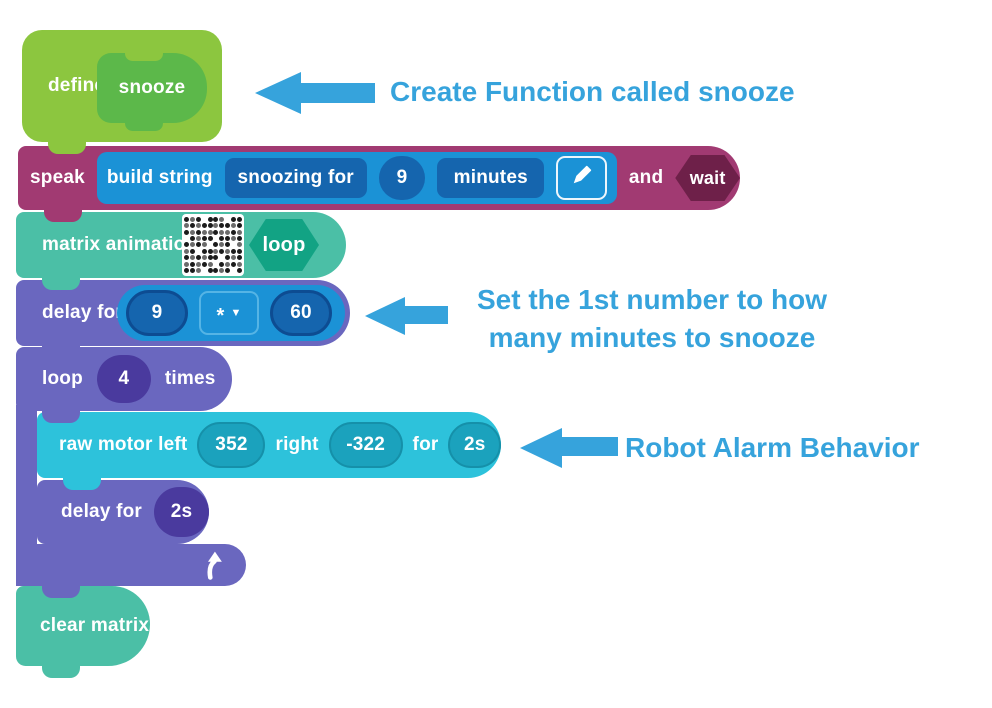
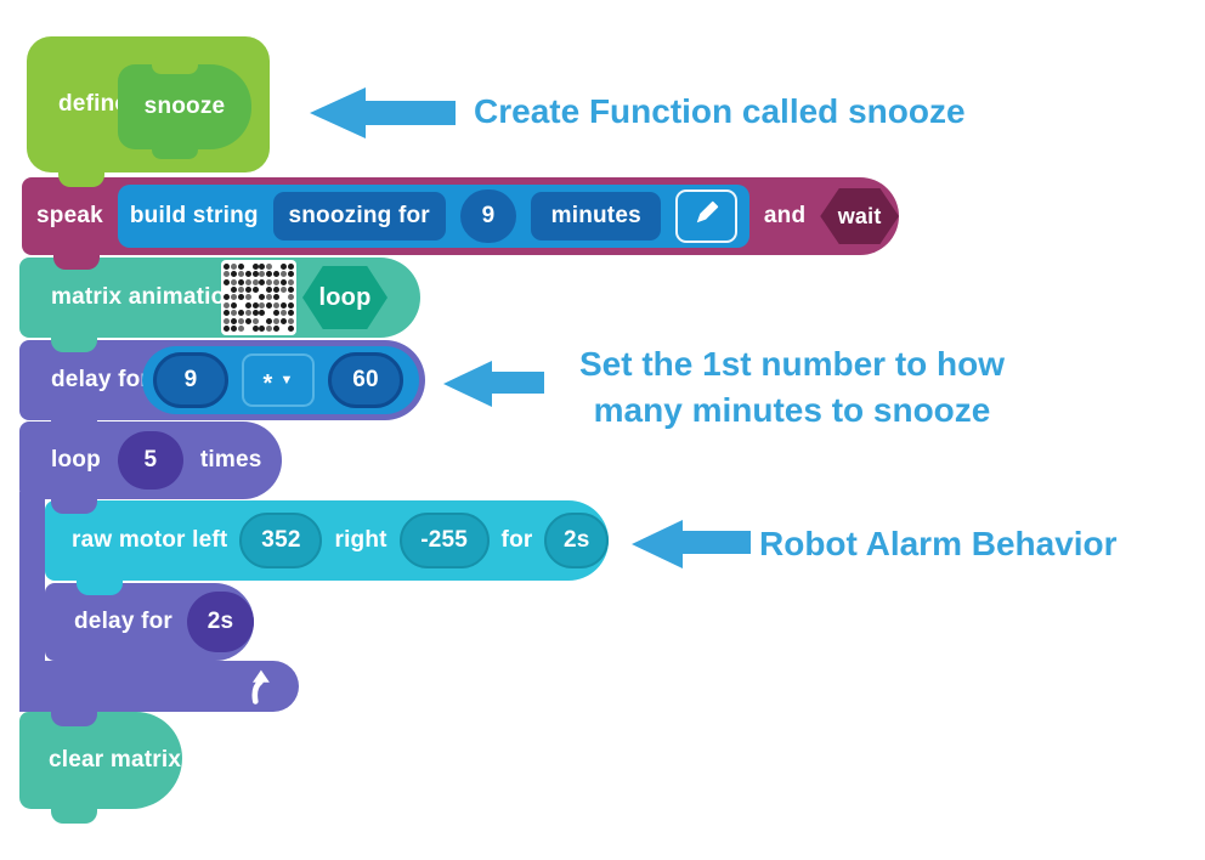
  defin
  snooze
  speak
  build string
  snoozing for
  9
  minutes
  and
  wait
  matrix animatio
  loop
  delay fo
  9
  *
  ▼
  60
  loop
- 4
+ 5
  times
  raw motor left
  352
  right
- -322
+ -255
  for
  2s
  delay for
  2s
  clear matrix
  Create Function called snooze
  Set the 1st number to how
  many minutes to snooze
  Robot Alarm Behavior
